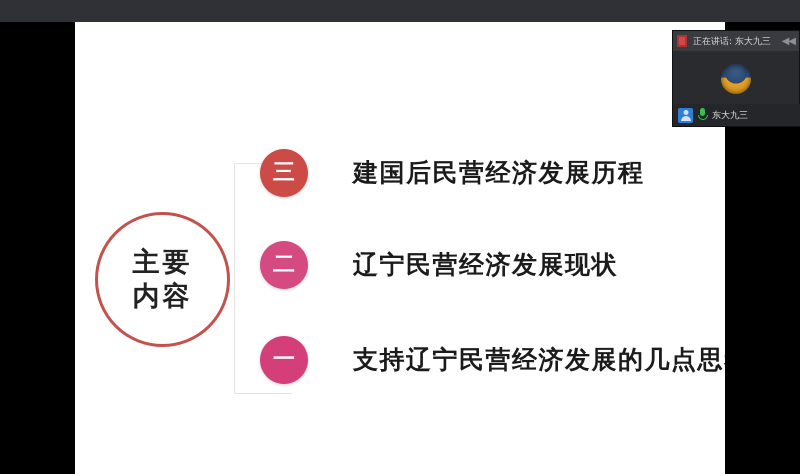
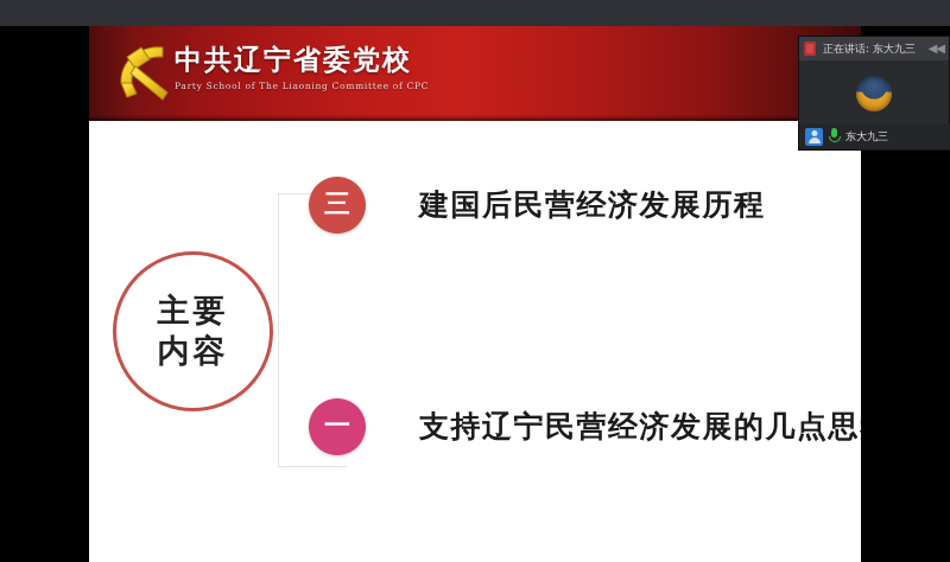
+ 中共辽宁省委党校
+ Party School of The Liaoning Committee of CPC
  主要
  内容
  三
  建国后民营经济发展历程
- 二
- 辽宁民营经济发展现状
  一
  支持辽宁民营经济发展的几点思
  正在讲话: 东大九三
  ◀◀
  东大九三
